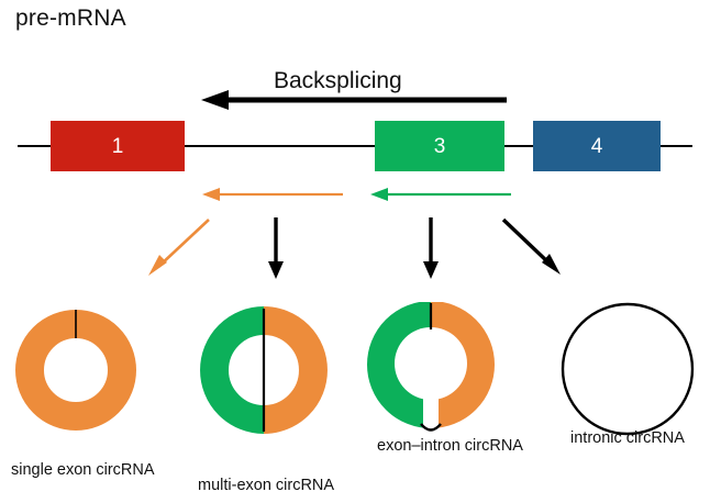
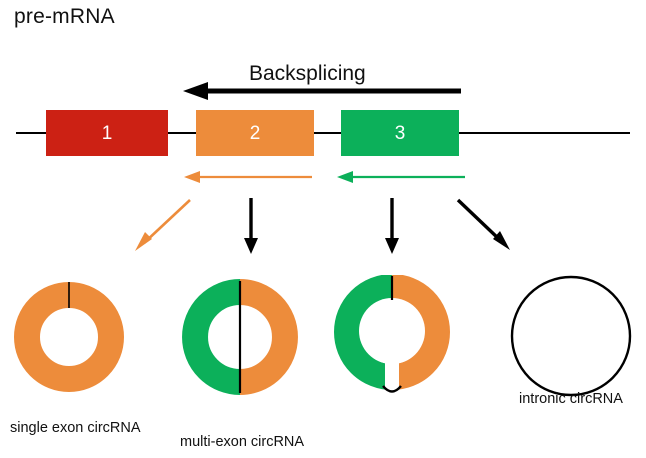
  pre-mRNA
  1
+ 2
  3
- 4
  Backsplicing
  single exon circRNA
  multi-exon circRNA
- exon–intron circRNA
  intronic circRNA
